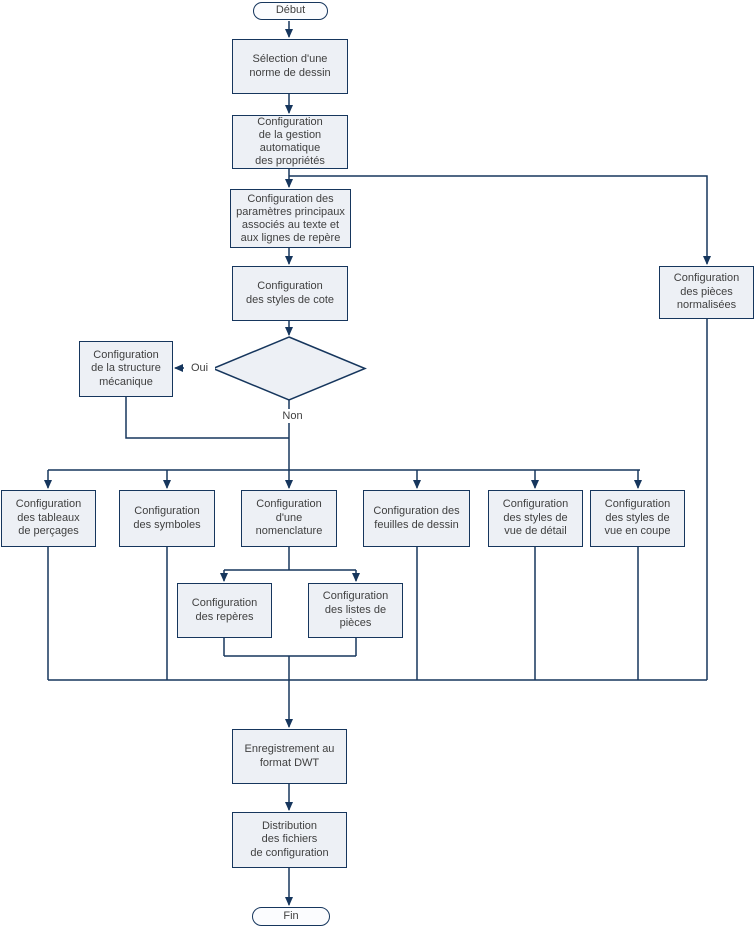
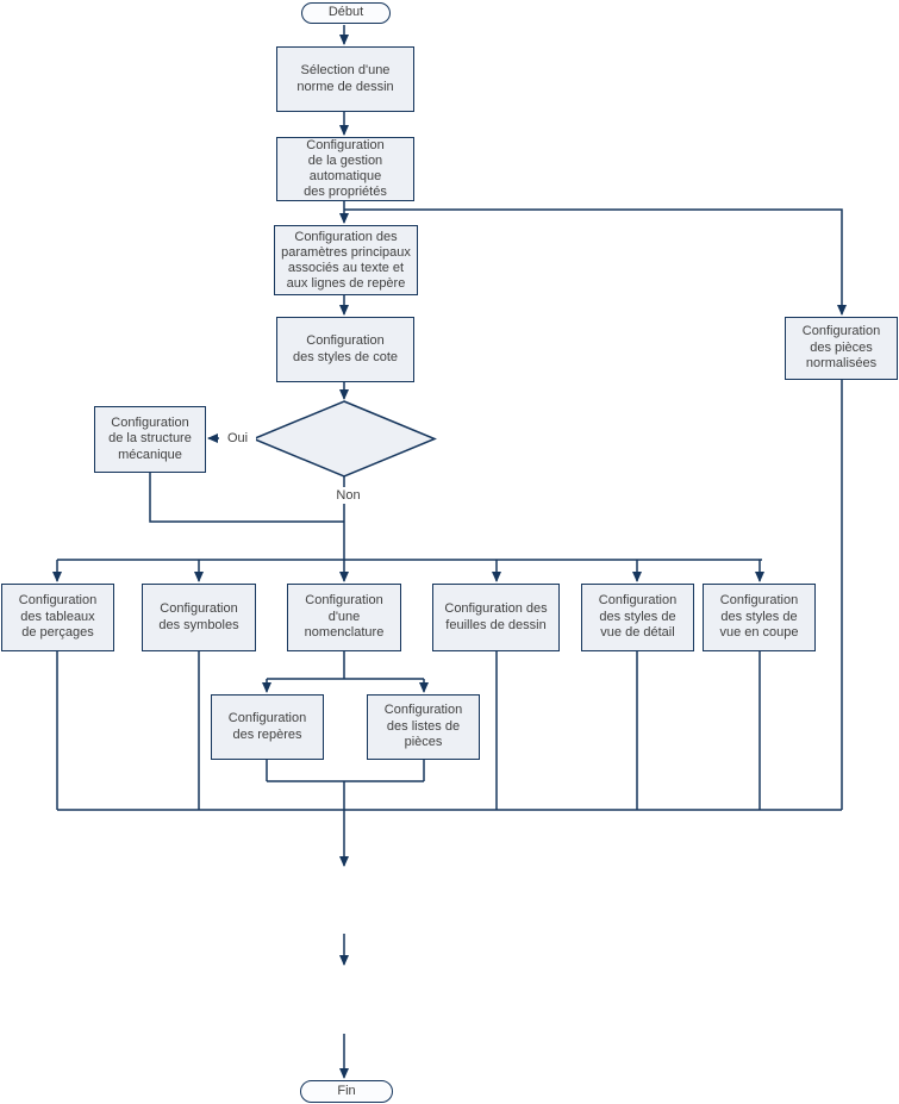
  Début
  Sélection d'une
  norme de dessin
  Configuration
  de la gestion
  automatique
  des propriétés
  Configuration des
  paramètres principaux
  associés au texte et
  aux lignes de repère
  Configuration
  des styles de cote
  Oui
  Non
  Configuration
  de la structure
  mécanique
  Configuration
  des pièces
  normalisées
  Configuration
  des tableaux
  de perçages
  Configuration
  des symboles
  Configuration
  d'une
  nomenclature
  Configuration des
  feuilles de dessin
  Configuration
  des styles de
  vue de détail
  Configuration
  des styles de
  vue en coupe
  Configuration
  des repères
  Configuration
  des listes de
  pièces
- Enregistrement au
- format DWT
- Distribution
- des fichiers
- de configuration
  Fin
